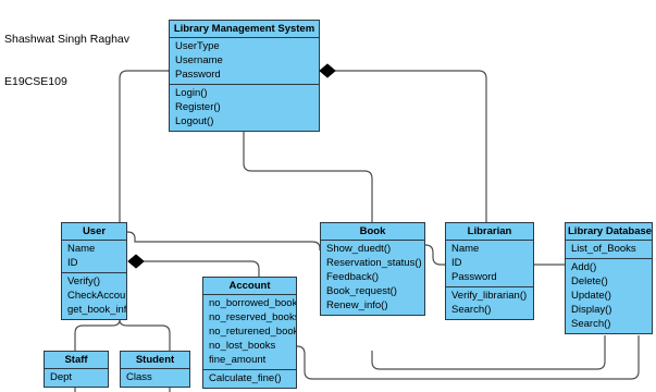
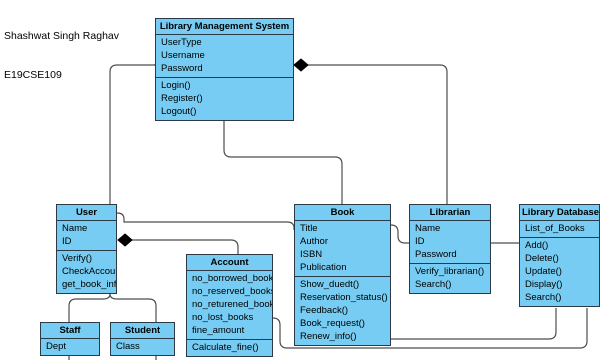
  Shashwat Singh Raghav
  E19CSE109
  Library Management System
  UserType
  Username
  Password
  Login()
  Register()
  Logout()
  User
  Name
  ID
  Verify()
  CheckAccou
  get_book_inf
  Account
  no_borrowed_book
  no_reserved_book
  no_returened_boo
  no_lost_books
  fine_amount
  Calculate_fine()
  Book
+ Title
+ Author
+ ISBN
+ Publication
  Show_duedt()
  Reservation_status()
  Feedback()
  Book_request()
  Renew_info()
  Librarian
  Name
  ID
  Password
  Verify_librarian()
  Search()
  Library Database
  List_of_Books
  Add()
  Delete()
  Update()
  Display()
  Search()
  Staff
  Dept
  Student
  Class
